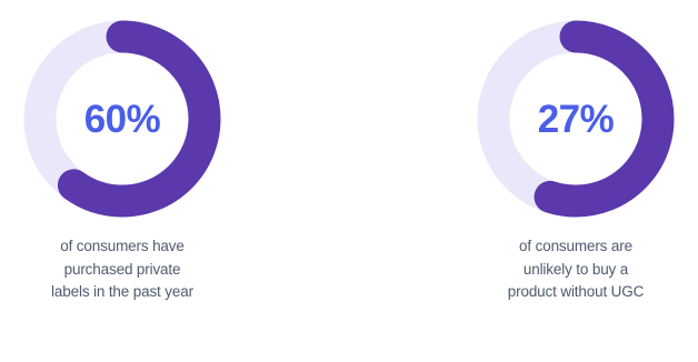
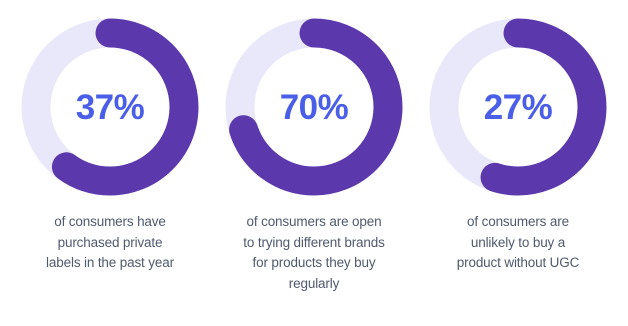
- 60%
+ 37%
  of consumers have
  purchased private
  labels in the past year
+ 70%
+ of consumers are open
+ to trying different brands
+ for products they buy
+ regularly
  27%
  of consumers are
  unlikely to buy a
  product without UGC
